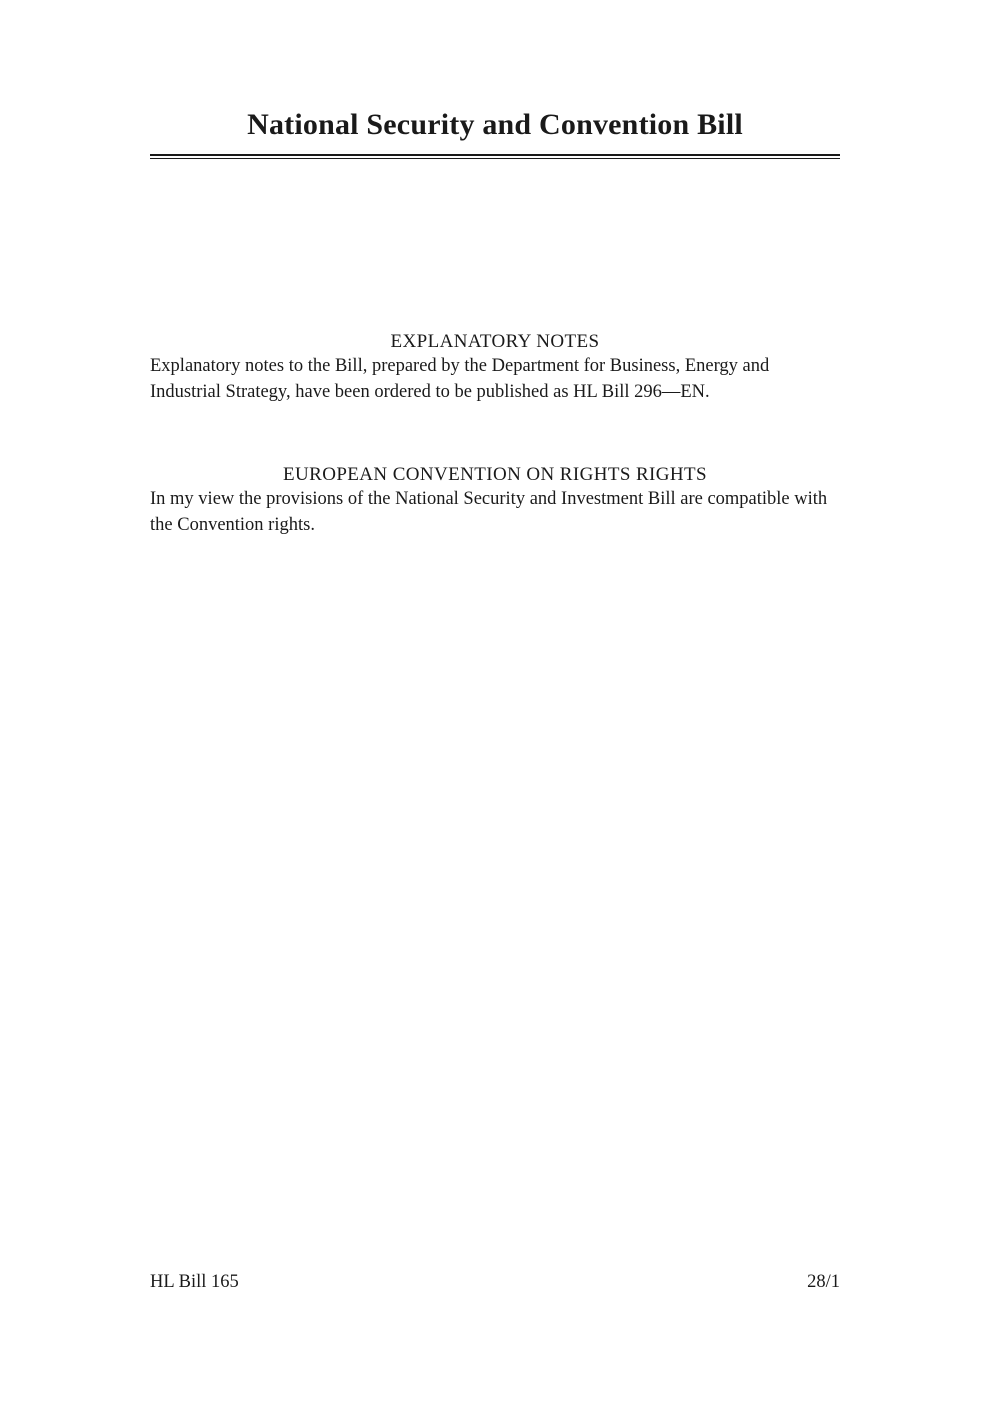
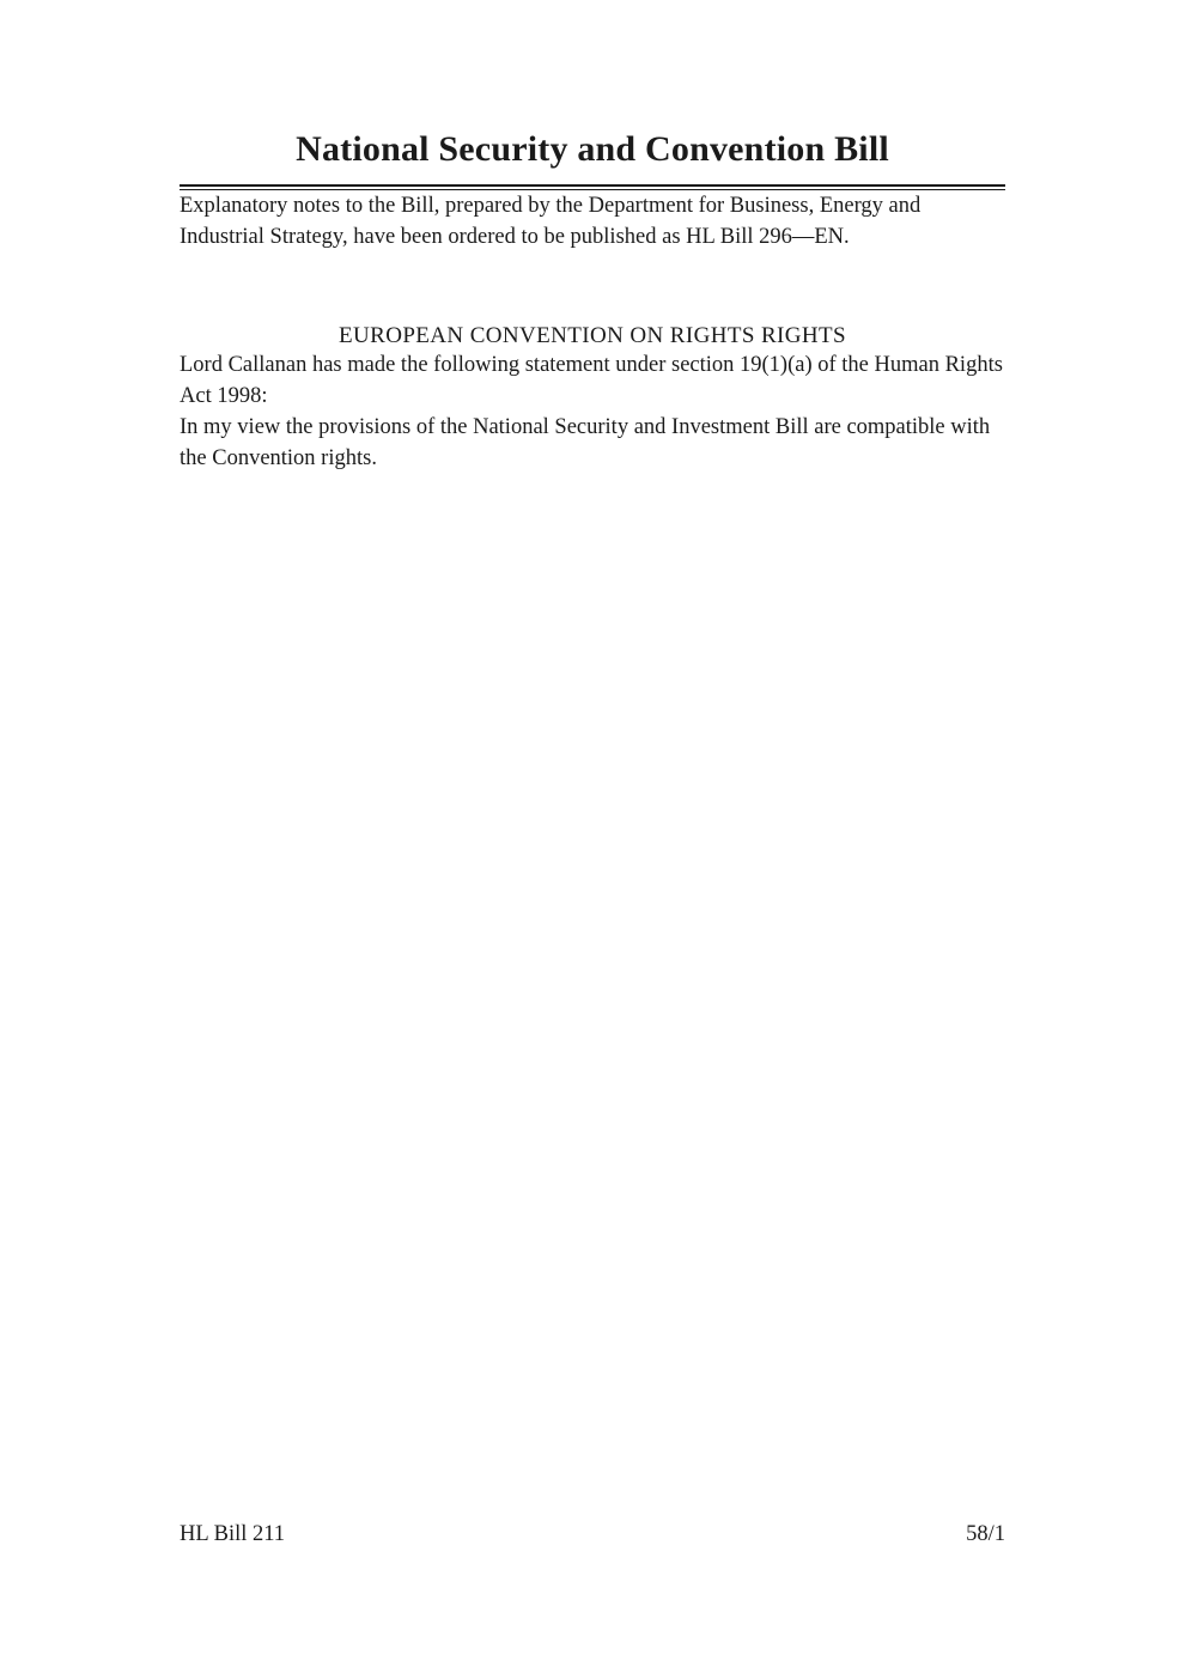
  National Security and Convention Bill
- EXPLANATORY NOTES
  Explanatory notes to the Bill, prepared by the Department for Business, Energy and Industrial Strategy, have been ordered to be published as HL Bill 296—EN.
  EUROPEAN CONVENTION ON RIGHTS RIGHTS
+ Lord Callanan has made the following statement under section 19(1)(a) of the Human Rights Act 1998:
  In my view the provisions of the National Security and Investment Bill are compatible with the Convention rights.
- HL Bill 165
+ HL Bill 211
- 28/1
+ 58/1
